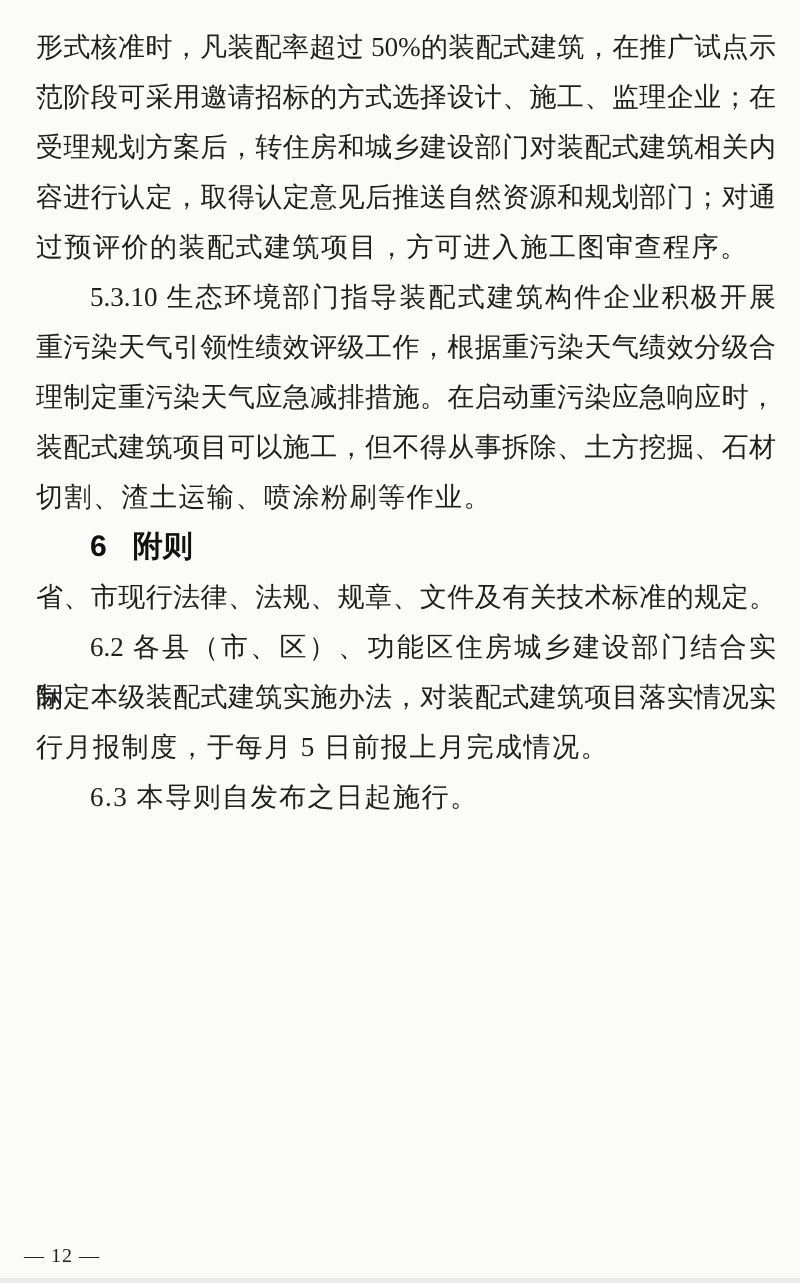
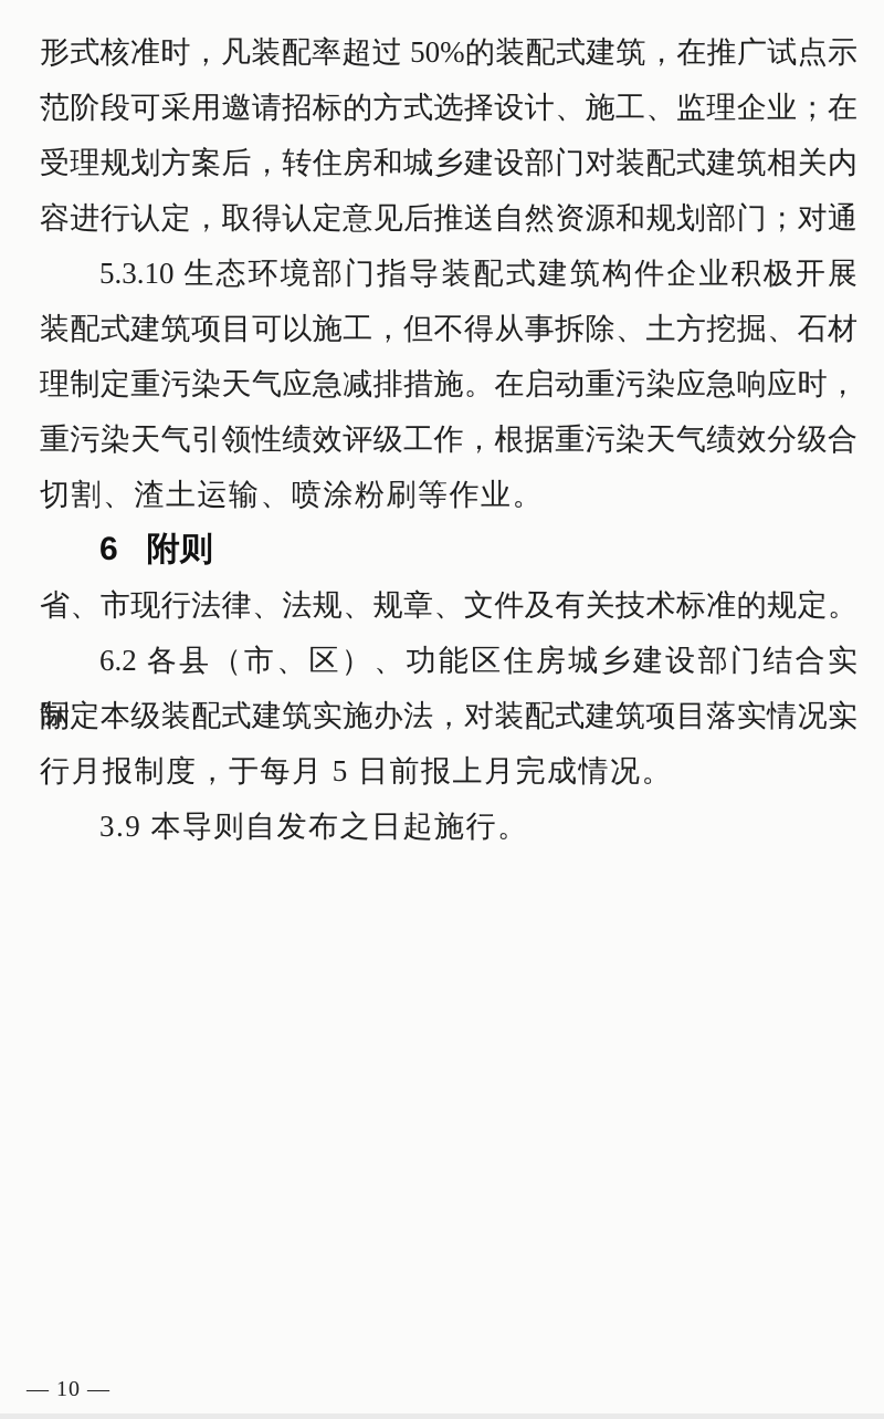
  形式核准时，凡装配率超过 50%的装配式建筑，在推广试点示
  范阶段可采用邀请招标的方式选择设计、施工、监理企业；在
  受理规划方案后，转住房和城乡建设部门对装配式建筑相关内
  容进行认定，取得认定意见后推送自然资源和规划部门；对通
- 过预评价的装配式建筑项目，方可进入施工图审查程序。
  5.3.10 生态环境部门指导装配式建筑构件企业积极开展
- 重污染天气引领性绩效评级工作，根据重污染天气绩效分级合
+ 装配式建筑项目可以施工，但不得从事拆除、土方挖掘、石材
  理制定重污染天气应急减排措施。在启动重污染应急响应时，
- 装配式建筑项目可以施工，但不得从事拆除、土方挖掘、石材
+ 重污染天气引领性绩效评级工作，根据重污染天气绩效分级合
  切割、渣土运输、喷涂粉刷等作业。
  6 附则
  省、市现行法律、法规、规章、文件及有关技术标准的规定。
  6.2 各县（市、区）、功能区住房城乡建设部门结合实际，
  制定本级装配式建筑实施办法，对装配式建筑项目落实情况实
  行月报制度，于每月 5 日前报上月完成情况。
- 6.3 本导则自发布之日起施行。
+ 3.9 本导则自发布之日起施行。
- — 12 —
+ — 10 —
